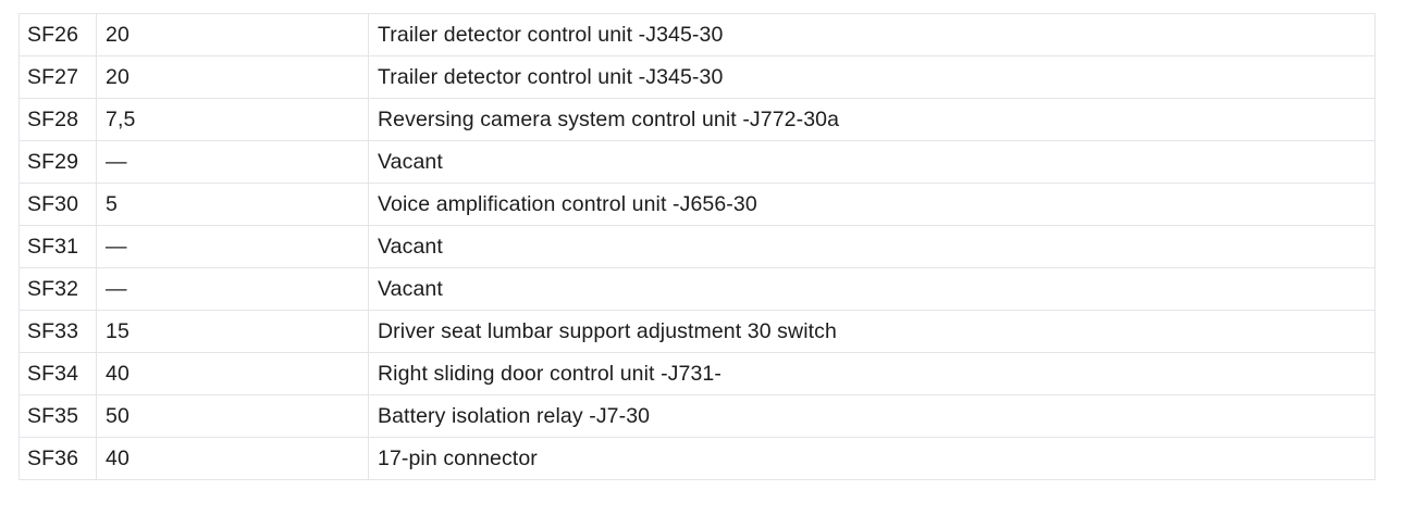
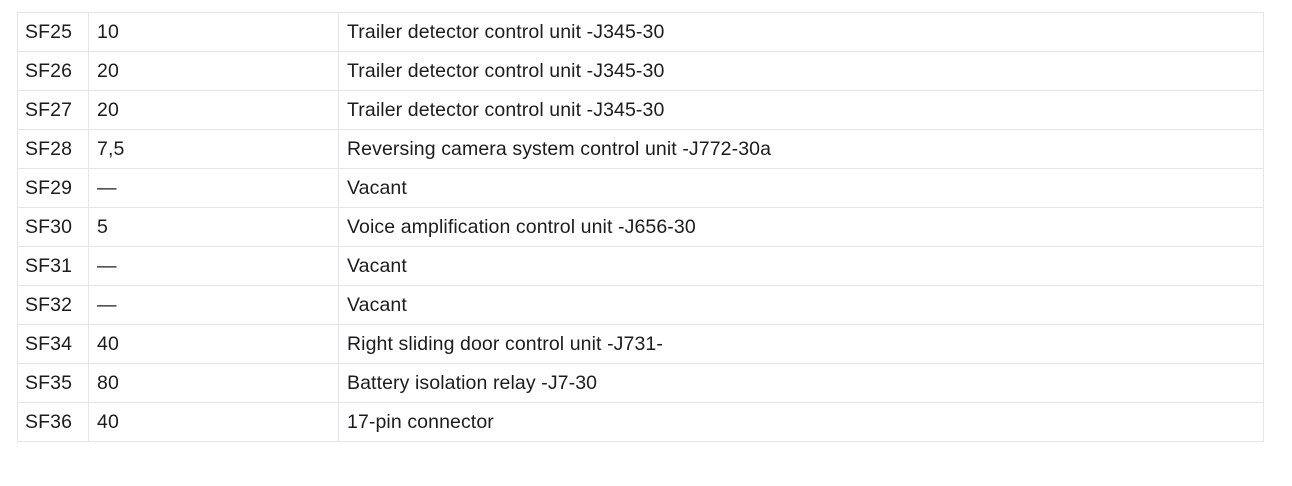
+ SF25	10	Trailer detector control unit -J345-30
  SF26	20	Trailer detector control unit -J345-30
  SF27	20	Trailer detector control unit -J345-30
  SF28	7,5	Reversing camera system control unit -J772-30a
  SF29	—	Vacant
  SF30	5	Voice amplification control unit -J656-30
  SF31	—	Vacant
  SF32	—	Vacant
- SF33	15	Driver seat lumbar support adjustment 30 switch
  SF34	40	Right sliding door control unit -J731-
- SF35	50	Battery isolation relay -J7-30
+ SF35	80	Battery isolation relay -J7-30
  SF36	40	17-pin connector
